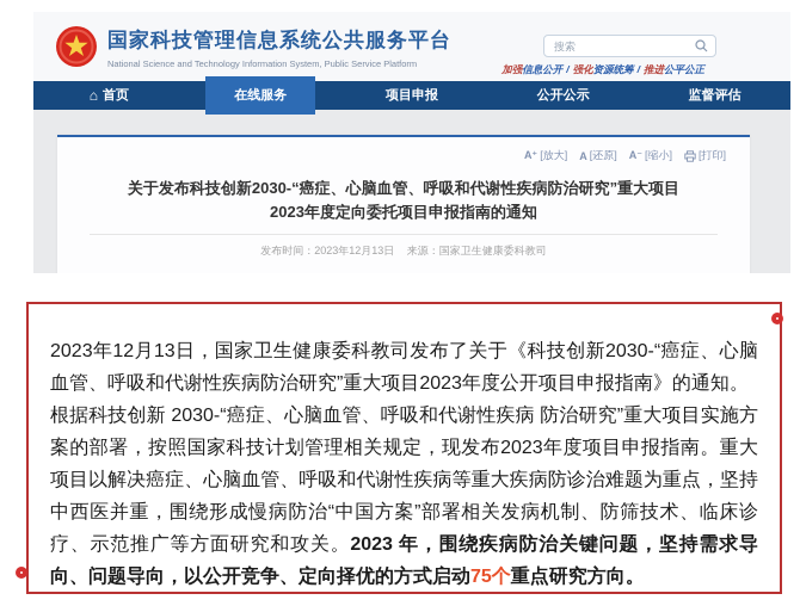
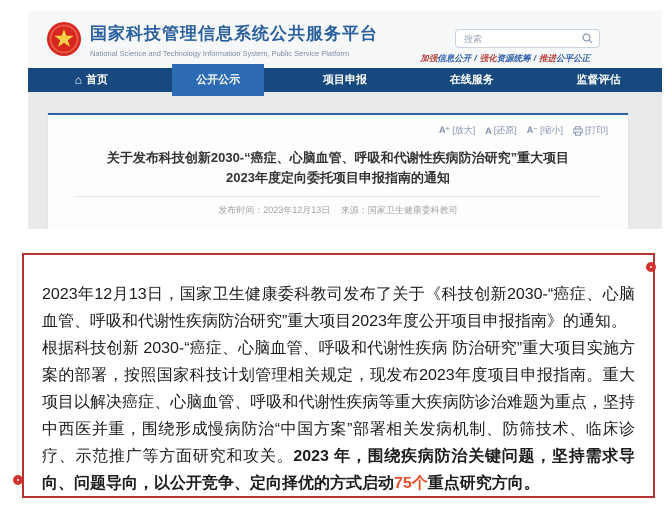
  国家科技管理信息系统公共服务平台
  National Science and Technology Information System, Public Service Platform
  搜索
  加强信息公开 / 强化资源统筹 / 推进公平公正
  ⌂
  首页
- 在线服务
+ 公开公示
  项目申报
- 公开公示
+ 在线服务
  监督评估
  A⁺
  [放大]
  A
  [还原]
  A⁻
  [缩小]
  [打印]
  关于发布科技创新2030-“癌症、心脑血管、呼吸和代谢性疾病防治研究”重大项目
  2023年度定向委托项目申报指南的通知
  发布时间：2023年12月13日 来源：国家卫生健康委科教司
  2023年12月13日，国家卫生健康委科教司发布了关于《科技创新2030-“癌症、心脑血管、呼吸和代谢性疾病防治研究”重大项目2023年度公开项目申报指南》的通知。
  根据科技创新 2030-“癌症、心脑血管、呼吸和代谢性疾病 防治研究”重大项目实施方案的部署，按照国家科技计划管理相关规定，现发布2023年度项目申报指南。重大项目以解决癌症、心脑血管、呼吸和代谢性疾病等重大疾病防诊治难题为重点，坚持中西医并重，围绕形成慢病防治“中国方案”部署相关发病机制、防筛技术、临床诊疗、示范推广等方面研究和攻关。2023 年，围绕疾病防治关键问题，坚持需求导向、问题导向，以公开竞争、定向择优的方式启动75个重点研究方向。
